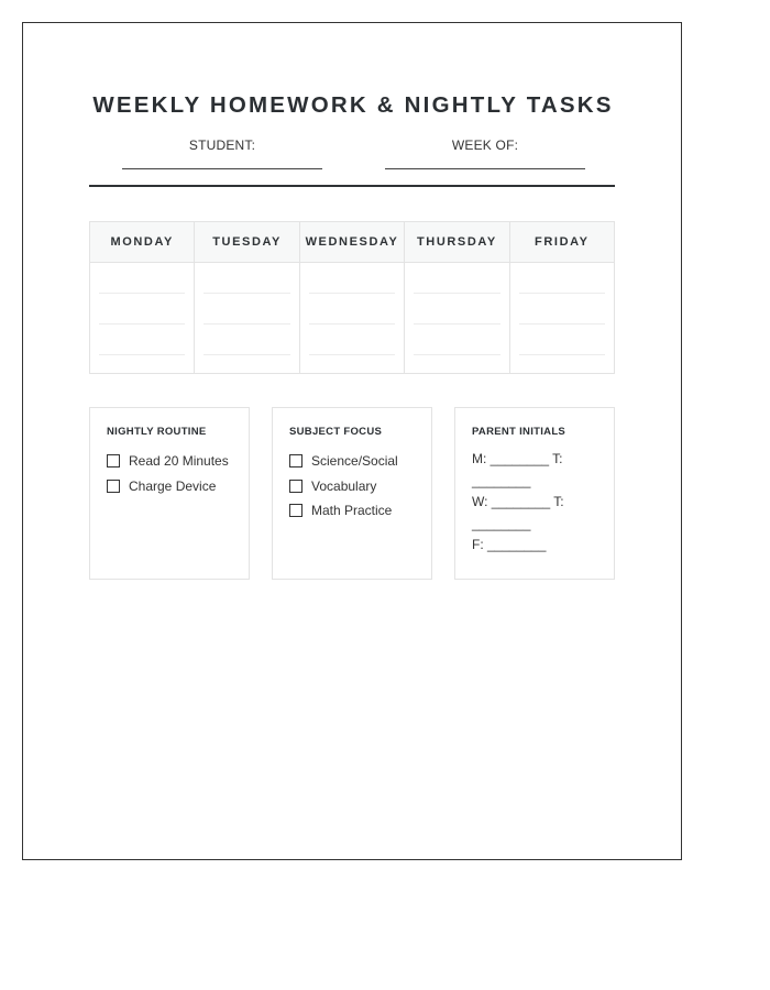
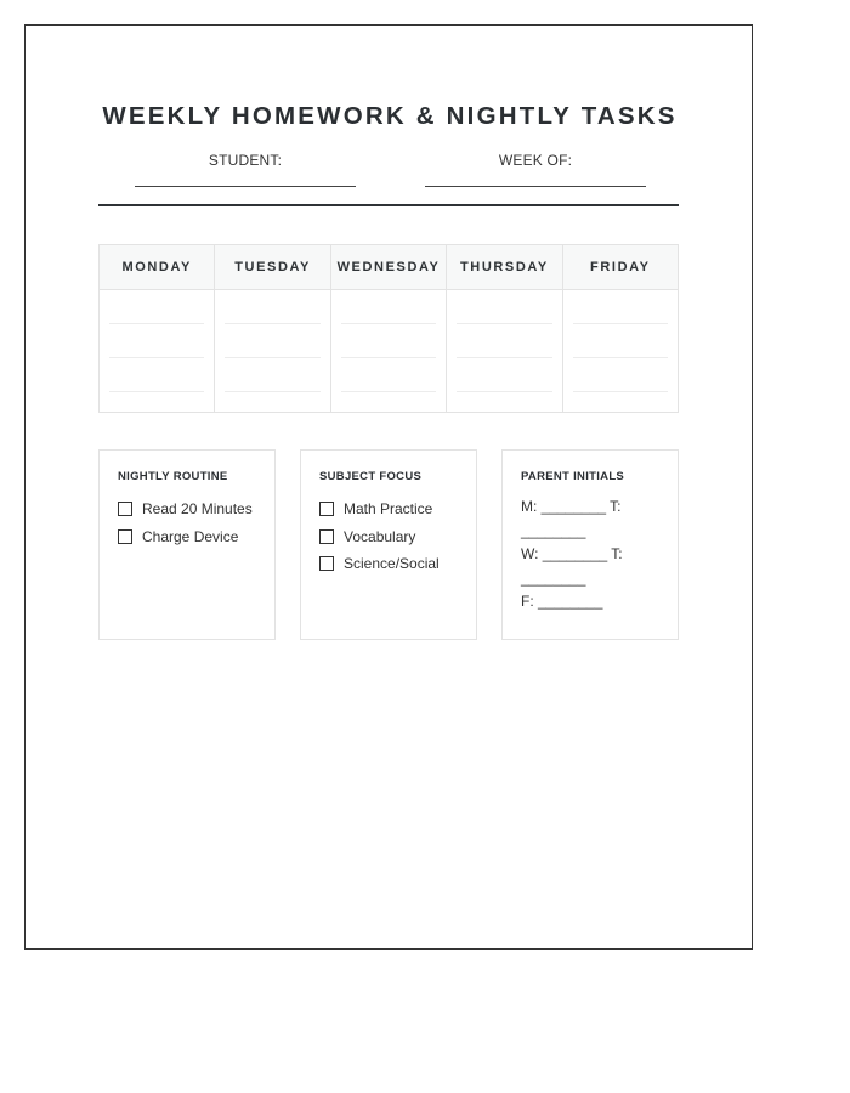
  WEEKLY HOMEWORK & NIGHTLY TASKS
  STUDENT:
  WEEK OF:
  MONDAY
  TUESDAY
  WEDNESDAY
  THURSDAY
  FRIDAY
  NIGHTLY ROUTINE
  Read 20 Minutes
  Charge Device
  SUBJECT FOCUS
- Science/Social
+ Math Practice
  Vocabulary
- Math Practice
+ Science/Social
  PARENT INITIALS
  M: ________ T:
  ________
  W: ________ T:
  ________
  F: ________
